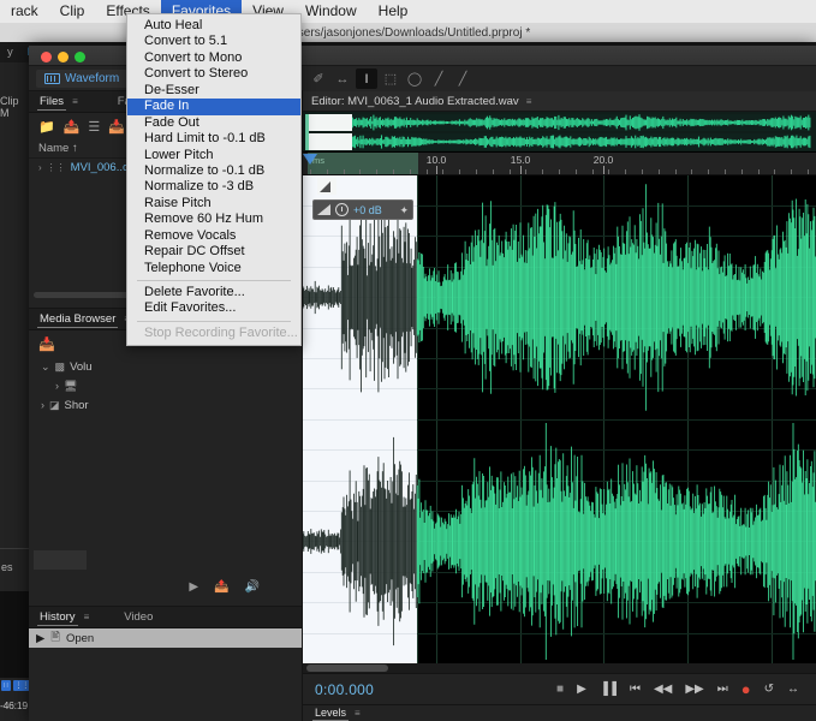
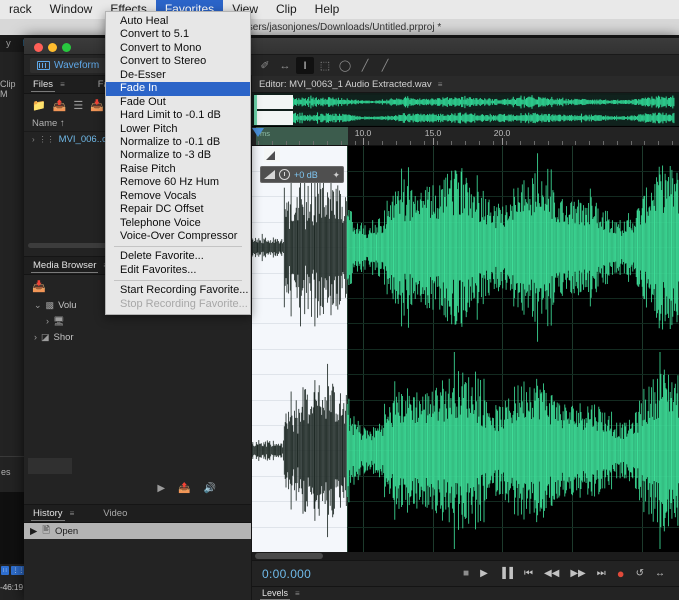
  ers/jasonjones/Downloads/Untitled.prproj *
  y
  Clip M
  es
  -46:19
  Waveform
  ✐
  ↔
  I
  ⬚
  ◯
  ╱
  ╱
  Files
  ≡
  📁
  📤
  ☰
  📥
  Name ↑
  ›
  ⋮⋮
  MVI_006..
  Media Browser
  📥
  ⌄
  ▩
  Volu
  ›
  🖥
  ›
  ◪
  Shor
  ▶
  📤
  🔊
  History
  ≡
  Video
  ▶
  🖹
  Open
  Editor: MVI_0063_1 Audio Extracted.wav
  ≡
  ms
  10.0
  15.0
  20.0
  +0 dB
  ✦
  0:00.000
  ■
  ▶
  ▐▐
  ⏮
  ◀◀
  ▶▶
  ⏭
  ●
  ↺
  ↔
  Levels
  ≡
  rack
- Clip
+ Window
  Effects
  Favorites
  View
- Window
+ Clip
  Help
  Auto Heal
  Convert to 5.1
  Convert to Mono
  Convert to Stereo
  De-Esser
  Fade In
  Fade Out
  Hard Limit to -0.1 dB
  Lower Pitch
  Normalize to -0.1 dB
  Normalize to -3 dB
  Raise Pitch
  Remove 60 Hz Hum
  Remove Vocals
  Repair DC Offset
  Telephone Voice
+ Voice-Over Compressor
  Delete Favorite...
  Edit Favorites...
+ Start Recording Favorite...
  Stop Recording Favorite...
